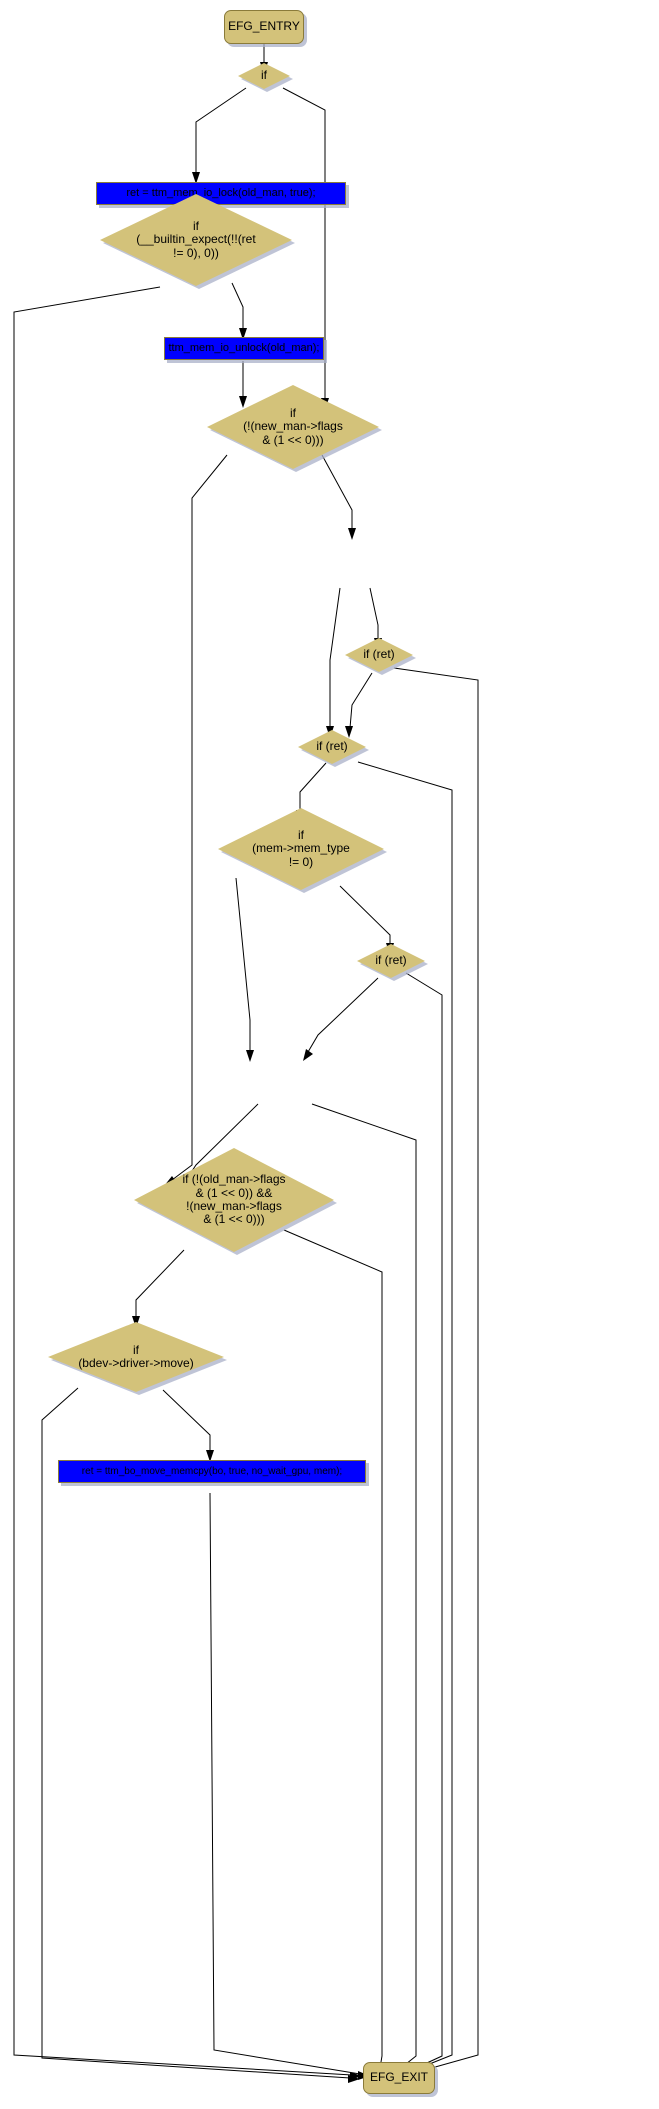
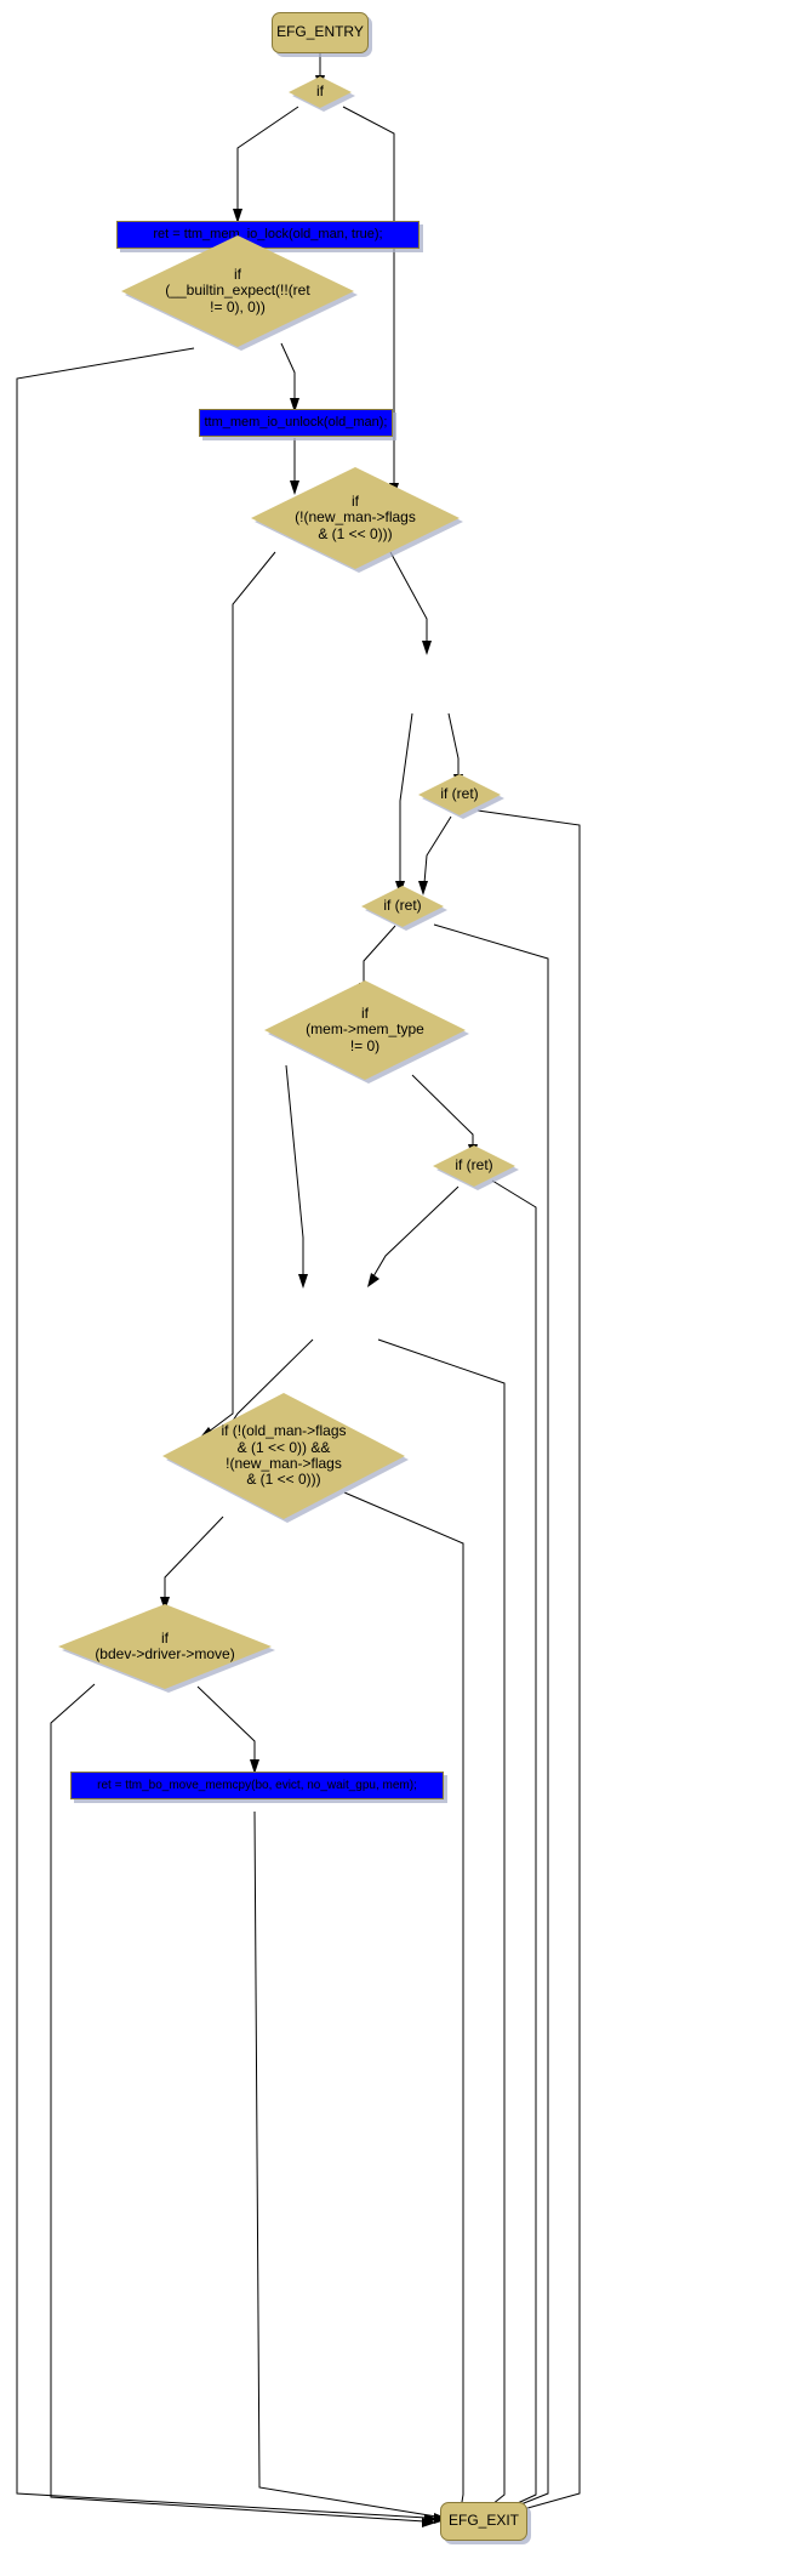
  EFG_ENTRY
  if
  ret = ttm_mem_io_lock(old_man, true);
  if
  (__builtin_expect(!!(ret
  != 0), 0))
  ttm_mem_io_unlock(old_man);
  if
  (!(new_man->flags
  & (1 << 0)))
  if (ret)
  if (ret)
  if
  (mem->mem_type
  != 0)
  if (ret)
  if (!(old_man->flags
  & (1 << 0)) &&
  !(new_man->flags
  & (1 << 0)))
  if
  (bdev->driver->move)
- ret = ttm_bo_move_memcpy(bo, true, no_wait_gpu, mem);
+ ret = ttm_bo_move_memcpy(bo, evict, no_wait_gpu, mem);
  EFG_EXIT
